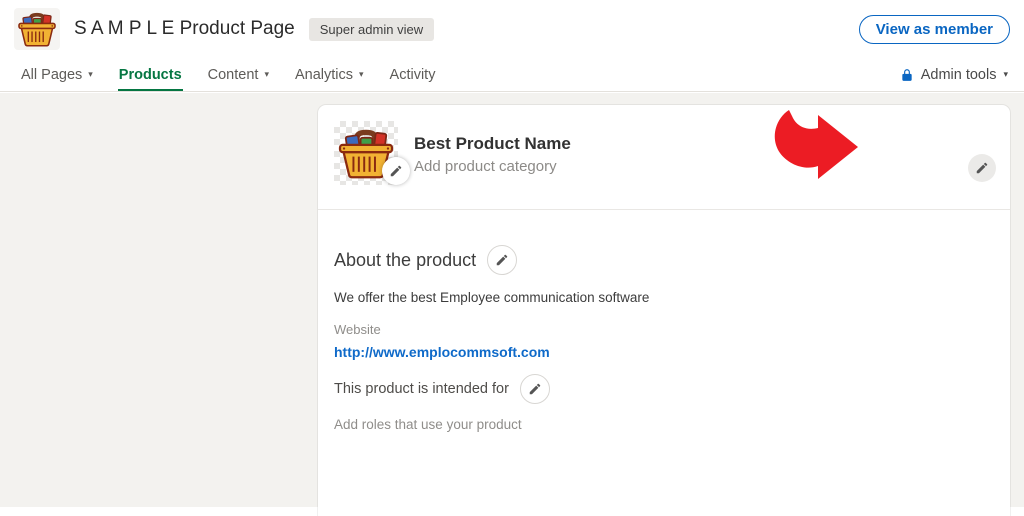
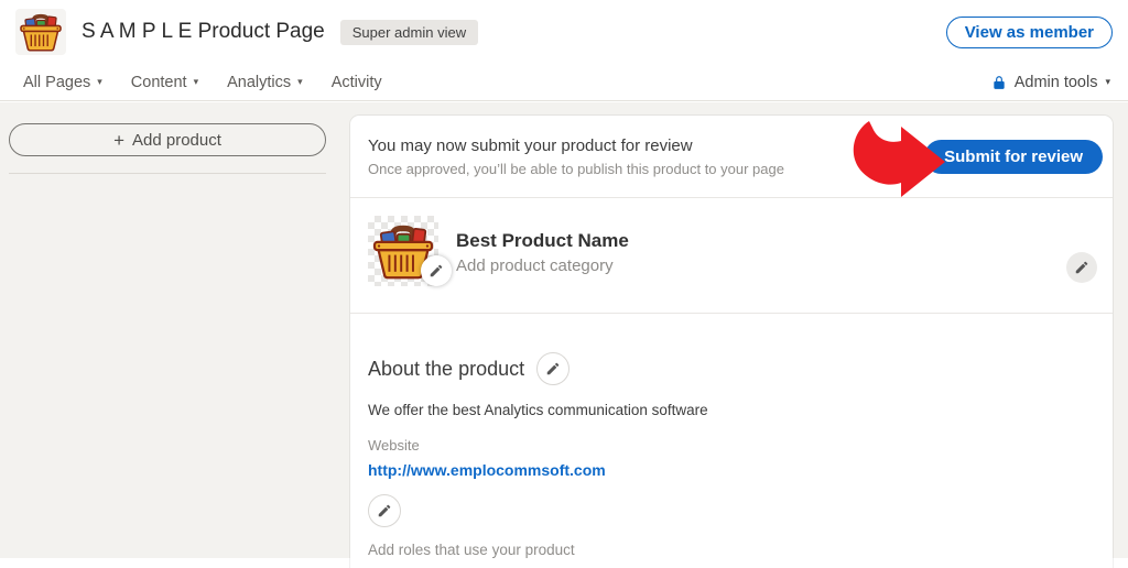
  S A M P L E Product Page
  Super admin view
  View as member
  All Pages
  ▾
- Products
  Content
  ▾
  Analytics
  ▾
  Activity
  Admin tools
  ▾
+ +
+ Add product
+ You may now submit your product for review
+ Once approved, you’ll be able to publish this product to your page
+ Submit for review
  Best Product Name
  Add product category
  About the product
- We offer the best Employee communication software
+ We offer the best Analytics communication software
  Website
  http://www.emplocommsoft.com
- This product is intended for
  Add roles that use your product
